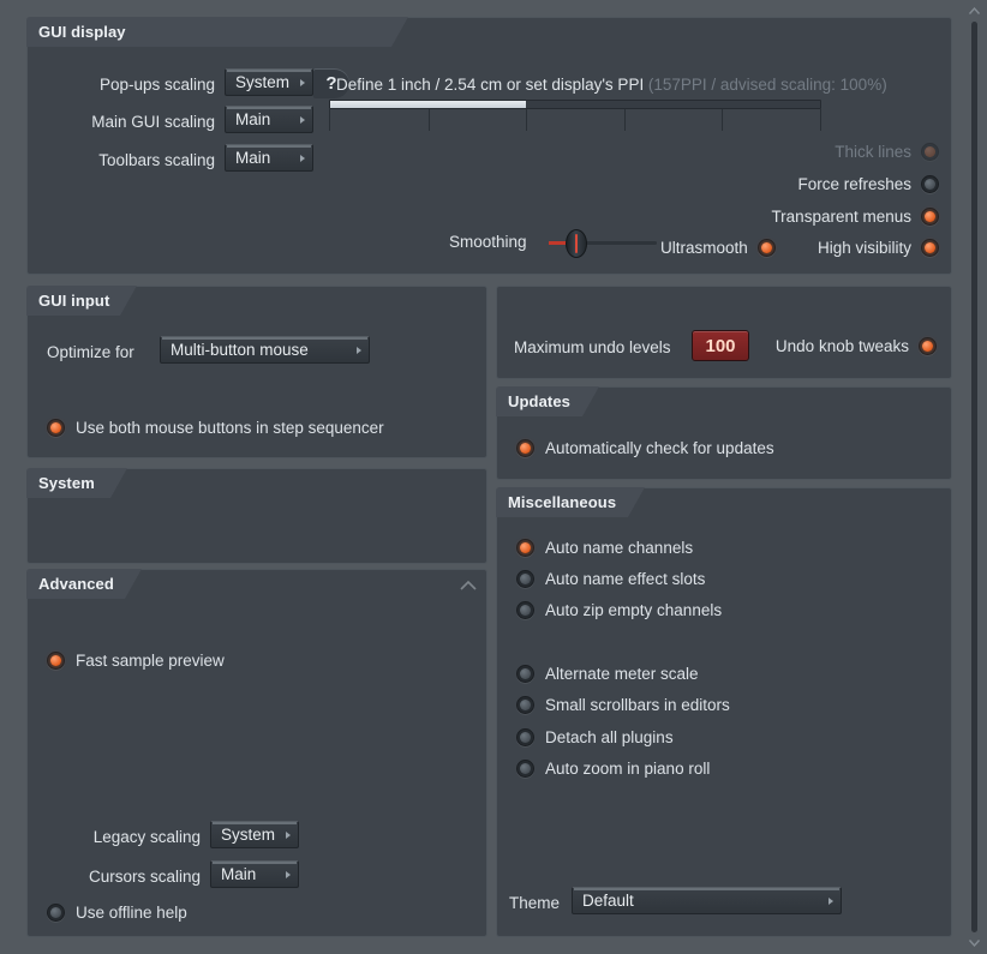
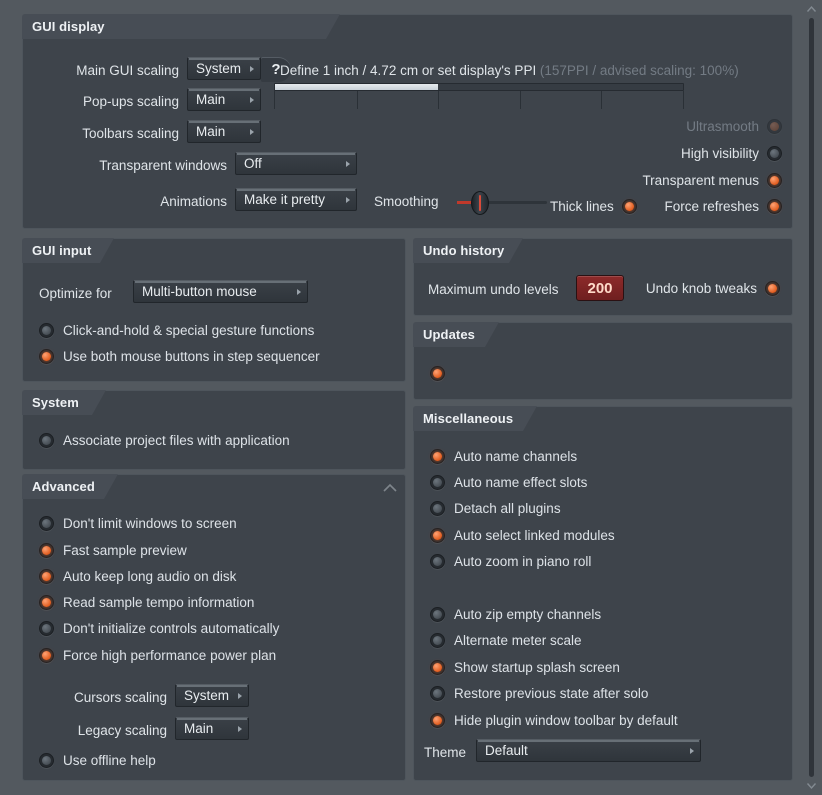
  GUI display
- Pop-ups scaling
+ Main GUI scaling
  System
  ?
- Main GUI scaling
+ Pop-ups scaling
  Main
  Toolbars scaling
  Main
+ Transparent windows
+ Off
+ Animations
+ Make it pretty
- Define 1 inch / 2.54 cm or set display's PPI (157PPI / advised scaling: 100%)
+ Define 1 inch / 4.72 cm or set display's PPI (157PPI / advised scaling: 100%)
  Smoothing
- Thick lines
+ Ultrasmooth
- Force refreshes
+ High visibility
  Transparent menus
- Ultrasmooth
+ Thick lines
- High visibility
+ Force refreshes
  GUI input
  Optimize for
  Multi-button mouse
+ Click-and-hold & special gesture functions
  Use both mouse buttons in step sequencer
  System
+ Associate project files with application
  Advanced
+ Don't limit windows to screen
  Fast sample preview
+ Auto keep long audio on disk
+ Read sample tempo information
+ Don't initialize controls automatically
+ Force high performance power plan
- Legacy scaling
+ Cursors scaling
  System
- Cursors scaling
+ Legacy scaling
  Main
  Use offline help
+ Undo history
  Maximum undo levels
- 100
+ 200
  Undo knob tweaks
  Updates
- Automatically check for updates
  Miscellaneous
  Auto name channels
  Auto name effect slots
- Auto zip empty channels
+ Detach all plugins
+ Auto select linked modules
- Alternate meter scale
+ Auto zoom in piano roll
- Small scrollbars in editors
- Detach all plugins
+ Auto zip empty channels
- Auto zoom in piano roll
+ Alternate meter scale
+ Show startup splash screen
+ Restore previous state after solo
+ Hide plugin window toolbar by default
  Theme
  Default
